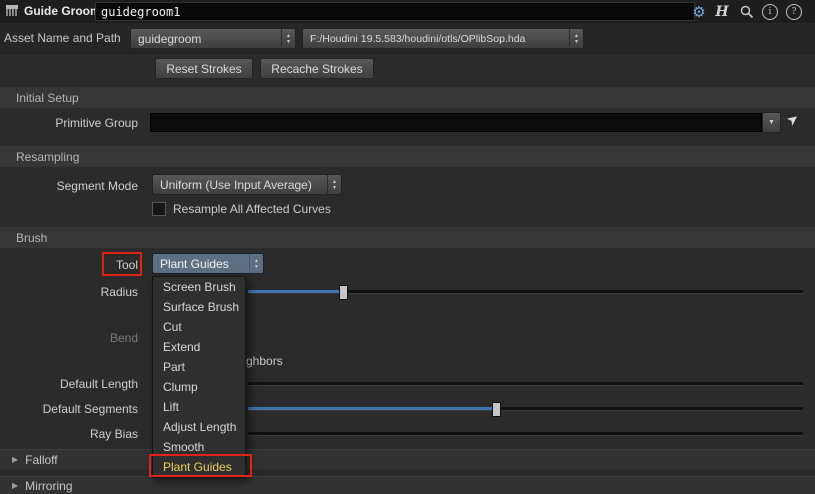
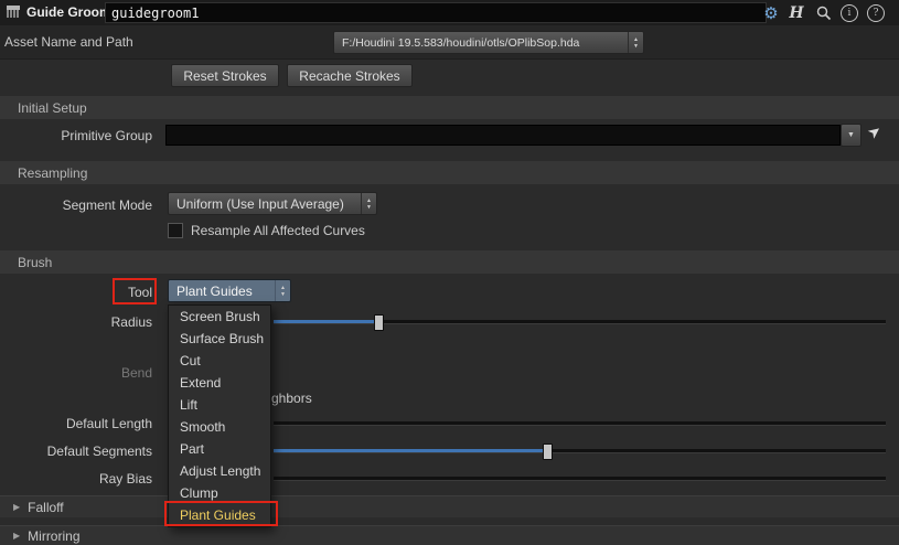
  Guide Groo
  guidegroom1
  ⚙
  H
  i
  ?
  Asset Name and Path
- guidegroom
  F:/Houdini 19.5.583/houdini/otls/OPlibSop.hda
  Reset Strokes
  Recache Strokes
  Initial Setup
  Primitive Group
  Resampling
  Segment Mode
  Uniform (Use Input Average)
  Resample All Affected Curves
  Brush
  Tool
  Plant Guides
  Radius
  Bend
  ghbors
  Default Length
  Default Segments
  Ray Bias
  ▶
  Falloff
  ▶
  Mirroring
  Screen Brush
  Surface Brush
  Cut
  Extend
- Part
+ Lift
- Clump
+ Smooth
- Lift
+ Part
  Adjust Length
- Smooth
+ Clump
  Plant Guides
